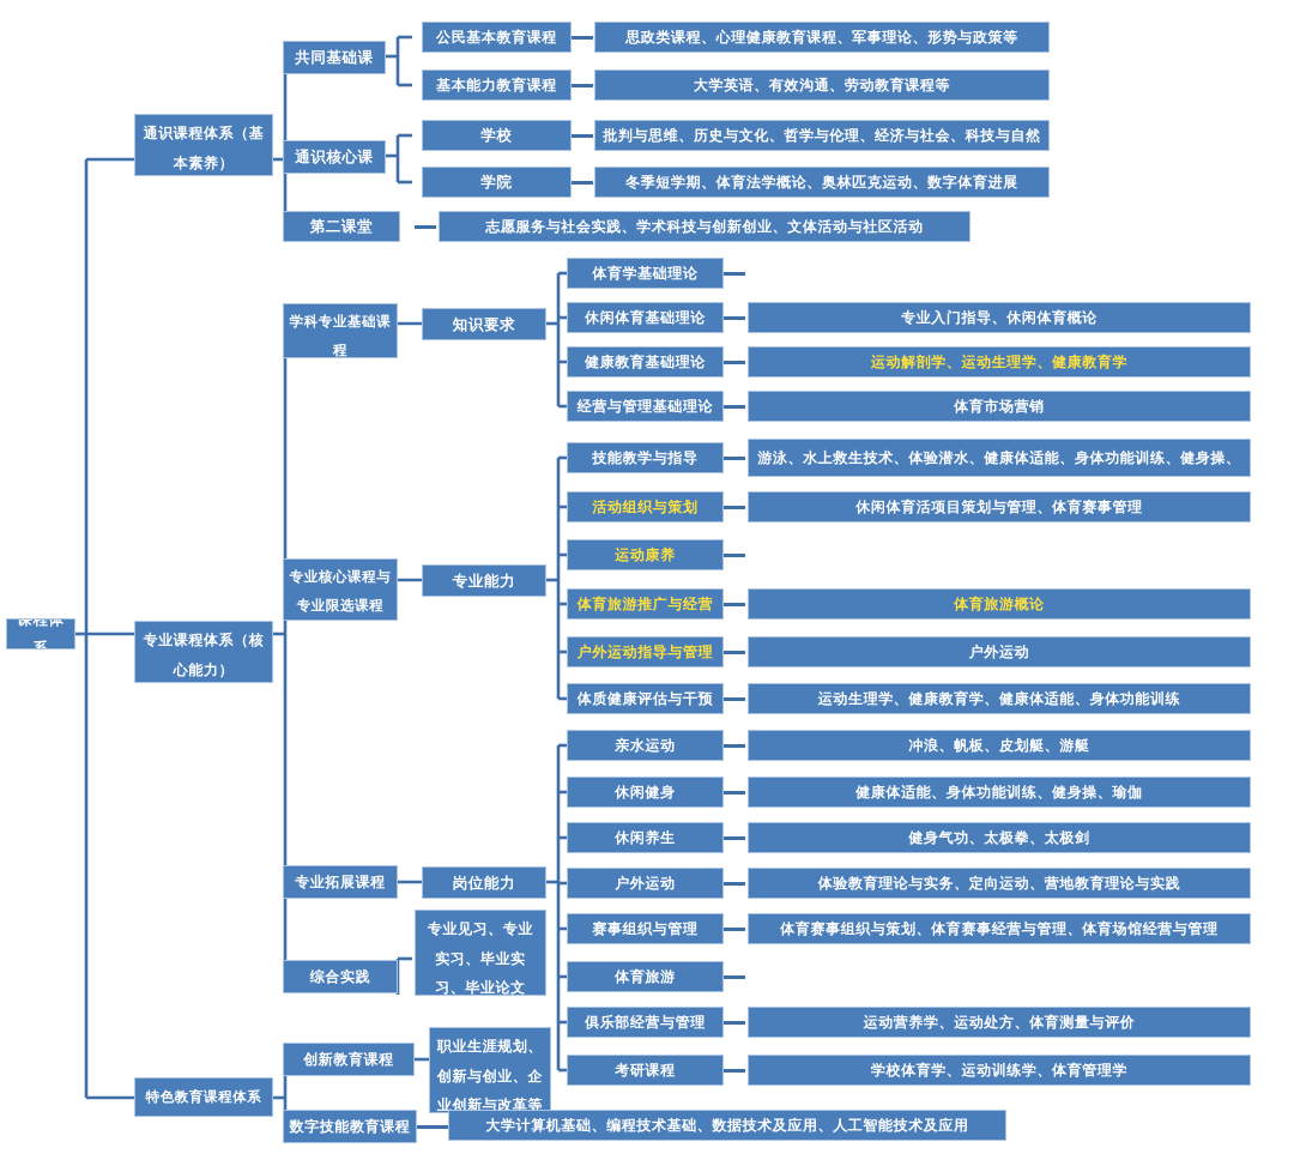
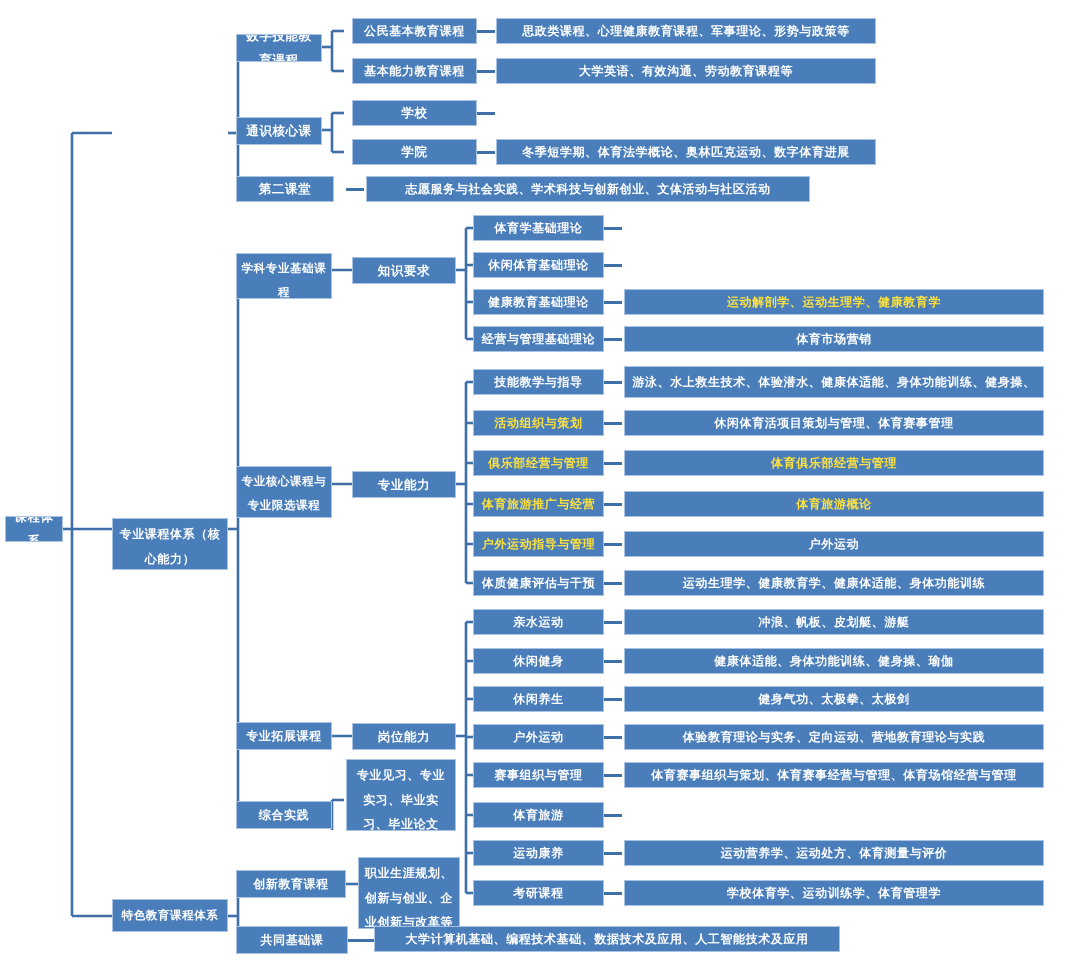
  课程体系
- 通识课程体系（基本素养）
  专业课程体系（核心能力）
  特色教育课程体系
- 共同基础课
+ 数字技能教育课程
  通识核心课
  第二课堂
  学科专业基础课程
  专业核心课程与专业限选课程
  专业拓展课程
  综合实践
  创新教育课程
- 数字技能教育课程
+ 共同基础课
  公民基本教育课程
  基本能力教育课程
  学校
  学院
  知识要求
  专业能力
  岗位能力
  专业见习、专业实习、毕业实习、毕业论文
  职业生涯规划、创新与创业、企业创新与改革等
  体育学基础理论
  休闲体育基础理论
  健康教育基础理论
  经营与管理基础理论
  技能教学与指导
  活动组织与策划
- 运动康养
+ 俱乐部经营与管理
  体育旅游推广与经营
  户外运动指导与管理
  体质健康评估与干预
  亲水运动
  休闲健身
  休闲养生
  户外运动
  赛事组织与管理
  体育旅游
- 俱乐部经营与管理
+ 运动康养
  考研课程
  思政类课程、心理健康教育课程、军事理论、形势与政策等
  大学英语、有效沟通、劳动教育课程等
- 批判与思维、历史与文化、哲学与伦理、经济与社会、科技与自然
  冬季短学期、体育法学概论、奥林匹克运动、数字体育进展
  志愿服务与社会实践、学术科技与创新创业、文体活动与社区活动
- 专业入门指导、休闲体育概论
  运动解剖学、运动生理学、健康教育学
  体育市场营销
  休闲体育活项目策划与管理、体育赛事管理
+ 体育俱乐部经营与管理
  体育旅游概论
  户外运动
  运动生理学、健康教育学、健康体适能、身体功能训练
  冲浪、帆板、皮划艇、游艇
  健康体适能、身体功能训练、健身操、瑜伽
  健身气功、太极拳、太极剑
  体验教育理论与实务、定向运动、营地教育理论与实践
  体育赛事组织与策划、体育赛事经营与管理、体育场馆经营与管理
  运动营养学、运动处方、体育测量与评价
  学校体育学、运动训练学、体育管理学
  大学计算机基础、编程技术基础、数据技术及应用、人工智能技术及应用
